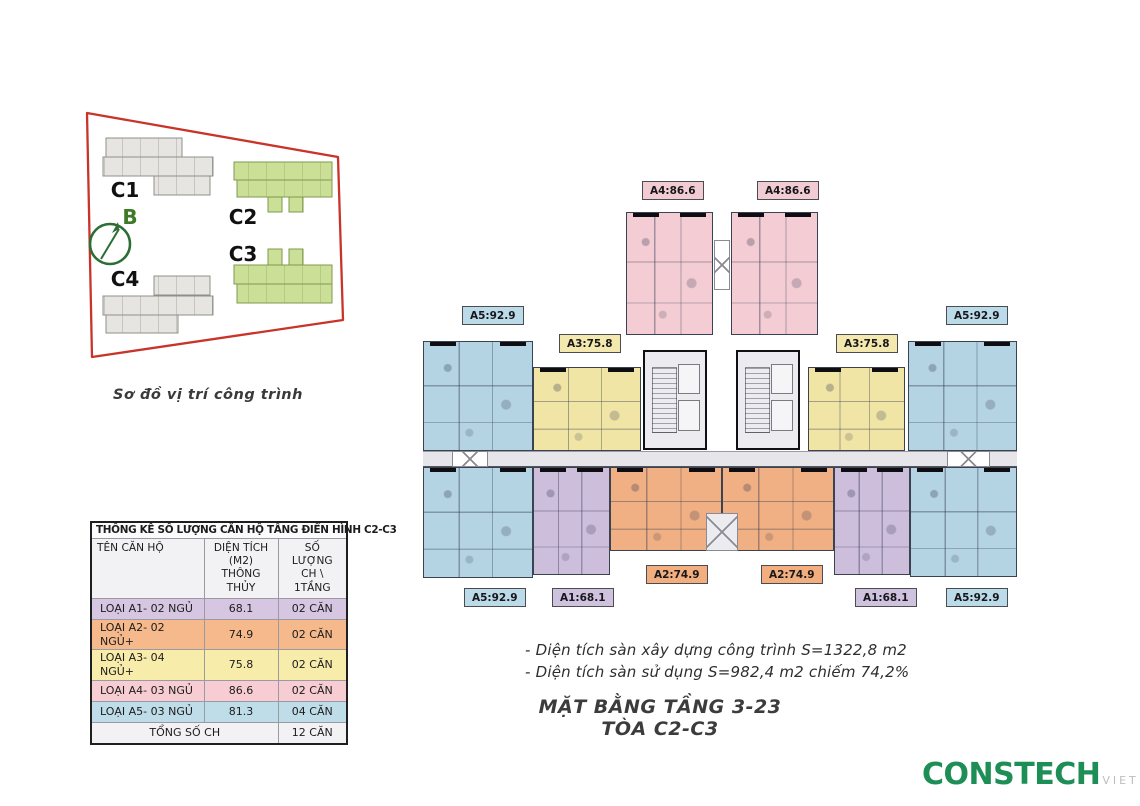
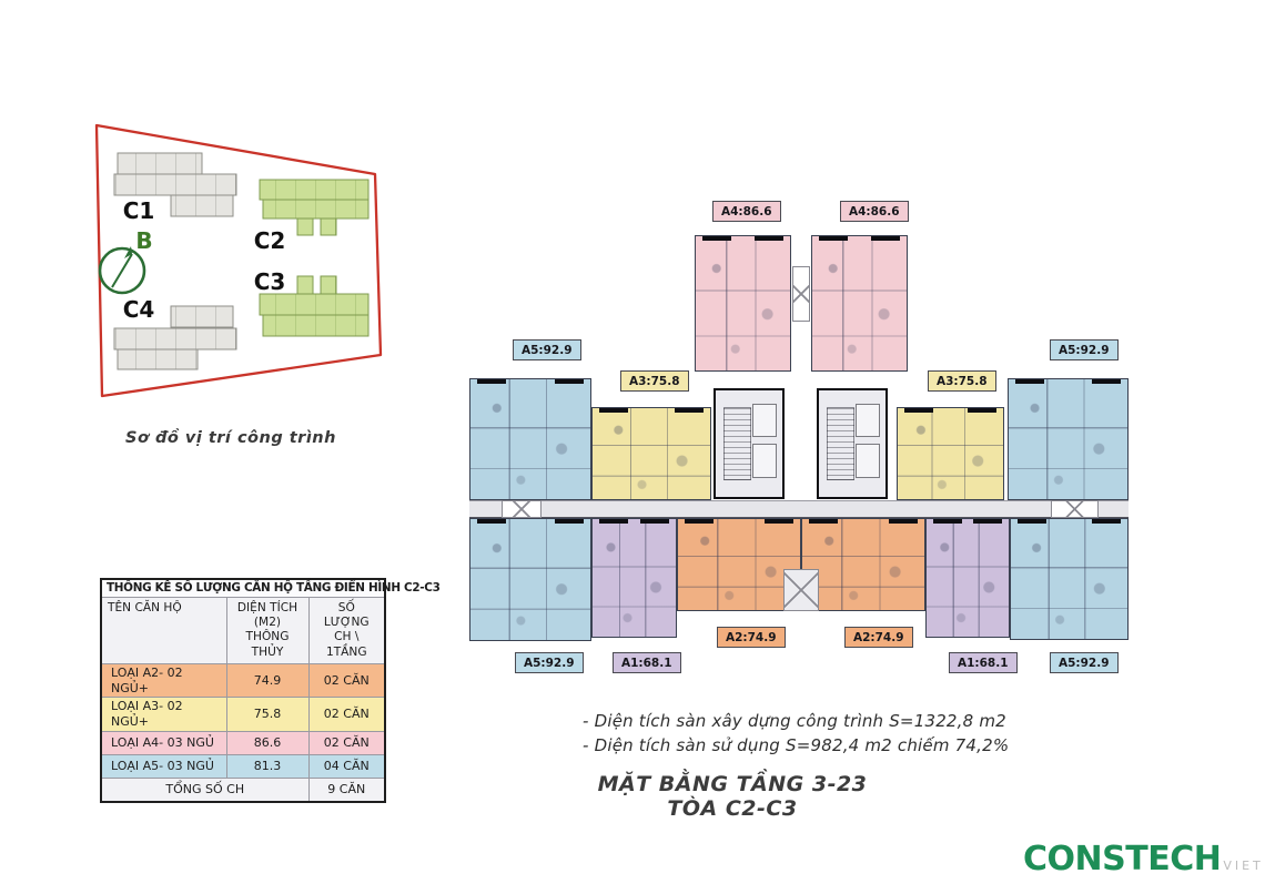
  C1
  C2
  C3
  C4
  B
  Sơ đồ vị trí công trình
  THỐNG KÊ SỐ LƯỢNG CĂN HỘ TẦNG ĐIỂN HÌN
  TÊN CĂN HỘ	DIỆN TÍCH (M2)THÔNG THỦY	SỐ LƯỢNGCH \ 1TẦNG
- LOẠI A1- 02 NGỦ	68.1	02 CĂN
  LOẠI A2- 02 NGỦ+	74.9	02 CĂN
- LOẠI A3- 04 NGỦ+	75.8	02 CĂN
+ LOẠI A3- 02 NGỦ+	75.8	02 CĂN
  LOẠI A4- 03 NGỦ	86.6	02 CĂN
  LOẠI A5- 03 NGỦ	81.3	04 CĂN
- TỔNG SỐ CH	12 CĂN
+ TỔNG SỐ CH	9 CĂN
  A4:86.6
  A4:86.6
  A5:92.9
  A3:75.8
  A3:75.8
  A5:92.9
  A2:74.9
  A2:74.9
  A5:92.9
  A1:68.1
  A1:68.1
  A5:92.9
  - Diện tích sàn xây dựng công trình S=1322,8 m2
  - Diện tích sàn sử dụng S=982,4 m2 chiếm 74,2%
  MẶT BẰNG TẦNG 3-23 TÒA C2-C3
  CONSTECH VIET
